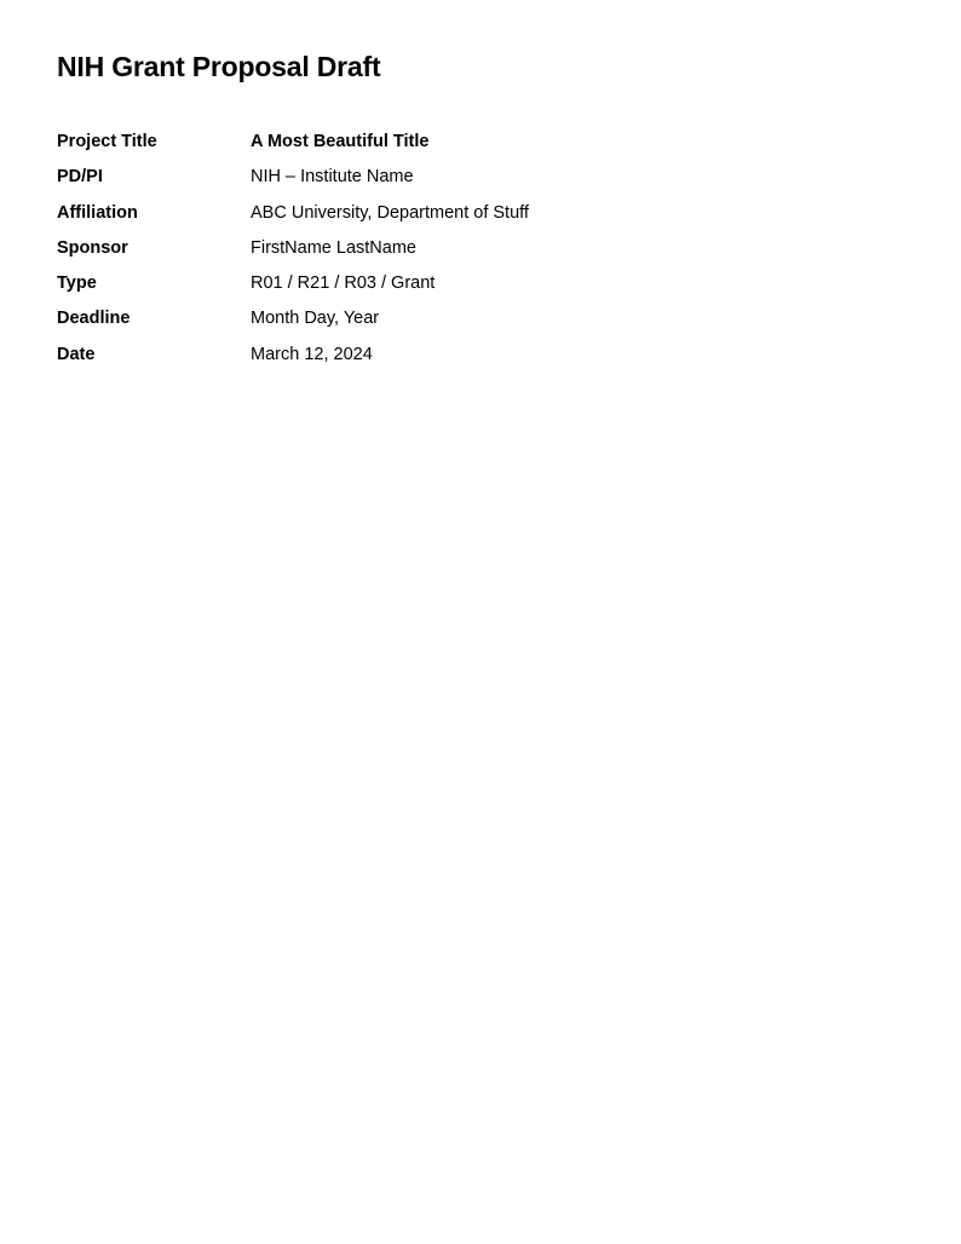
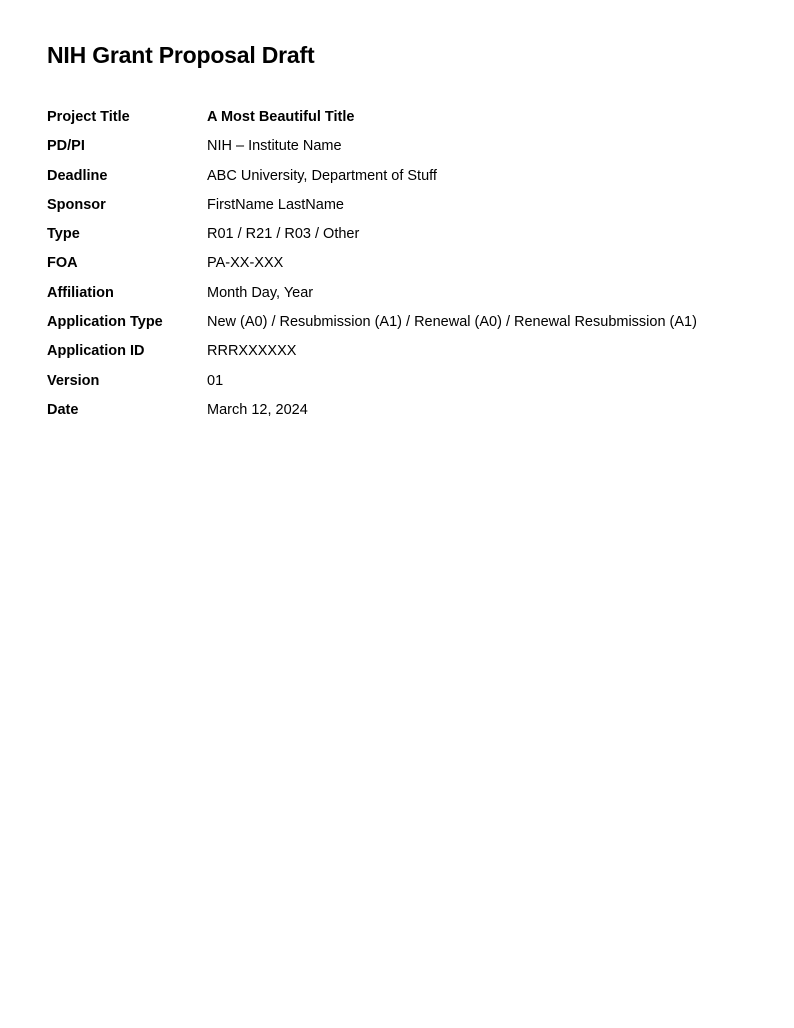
  NIH Grant Proposal Draft
  Project Title	A Most Beautiful Title
  PD/PI	NIH – Institute Name
- Affiliation	ABC University, Department of Stuff
+ Deadline	ABC University, Department of Stuff
  Sponsor	FirstName LastName
- Type	R01 / R21 / R03 / Grant
+ Type	R01 / R21 / R03 / Other
+ FOA	PA-XX-XXX
- Deadline	Month Day, Year
+ Affiliation	Month Day, Year
+ Application Type	New (A0) / Resubmission (A1) / Renewal (A0) / Renewal Resubmission (A1)
+ Application ID	RRRXXXXXX
+ Version	01
  Date	March 12, 2024
